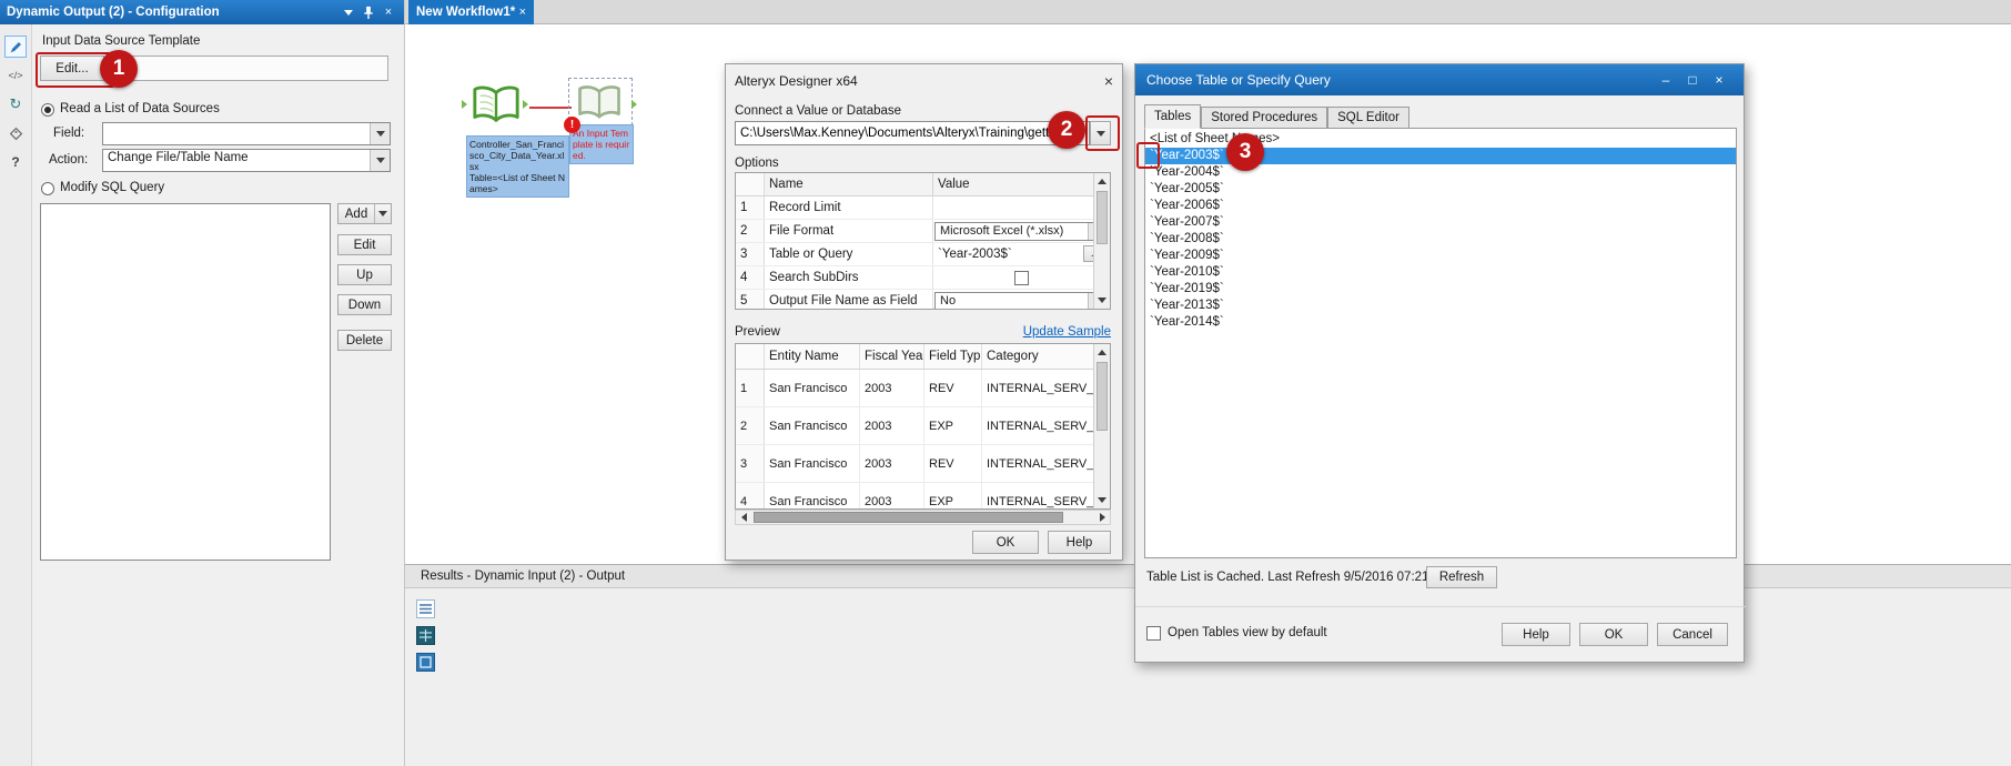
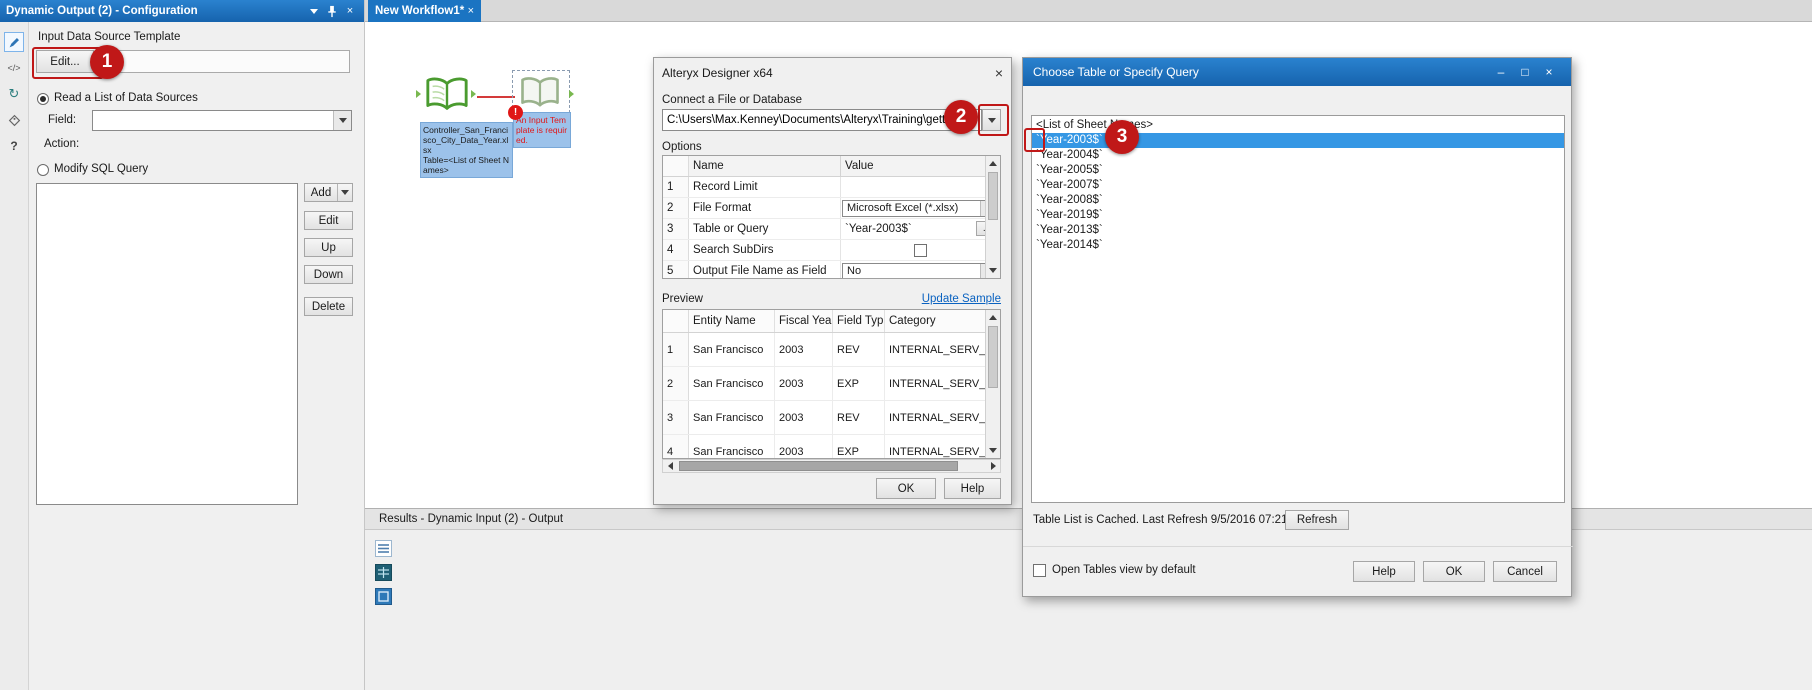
  Dynamic Output (2) - Configuration
  ×
  </>
  ↻
  ?
  Input Data Source Template
  Edit...
  Read a List of Data Sources
  Field:
  Action:
- Change File/Table Name
  Modify SQL Query
  Add
  Edit
  Up
  Down
  Delete
  New Workflow1*
  ×
  !
  Controller_San_Francisco_City_Data_Year.xlsx
  Table=<List of Sheet Names>
  An Input Template is required.
  Results - Dynamic Input (2) - Output
  Alteryx Designer x64
  ×
- Connect a Value or Database
+ Connect a File or Database
  C:\Users\Max.Kenney\Documents\Alteryx\Training\get
  Options
  Name
  Value
  1
  Record Limit
  2
  File Format
  Microsoft Excel (*.xlsx)
  3
  Table or Query
  `Year-2003$`
  4
  Search SubDirs
  5
  Output File Name as Field
  No
  Preview
  Update Sample
  Entity Name
  Fiscal Yea
  Field Typ
  Category
  1
  San Francisco
  2003
  REV
  INTERNAL_SERV_
  2
  San Francisco
  2003
  EXP
  INTERNAL_SERV_
  3
  San Francisco
  2003
  REV
  INTERNAL_SERV_
  4
  San Francisco
  2003
  EXP
  INTERNAL_SERV_
  OK
  Help
  Choose Table or Specify Query
  –
  □
  ×
- Tables
- Stored Procedures
- SQL Editor
  <List of Sheetes>
  `Year-2003$`
  `Year-2004$`
  `Year-2005$`
- `Year-2006$`
  `Year-2007$`
  `Year-2008$`
- `Year-2009$`
- `Year-2010$`
  `Year-2019$`
  `Year-2013$`
  `Year-2014$`
  Table List is Cached. Last Refresh 9/5/2016 07:2
  Refresh
  Open Tables view by default
  Help
  OK
  Cancel
  1
  2
  3
